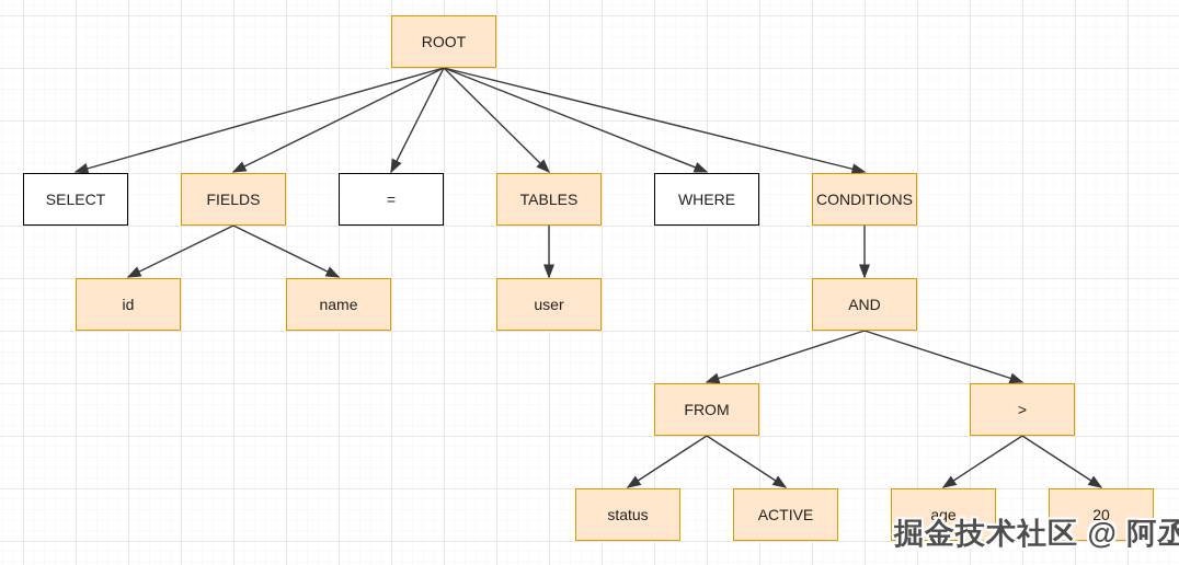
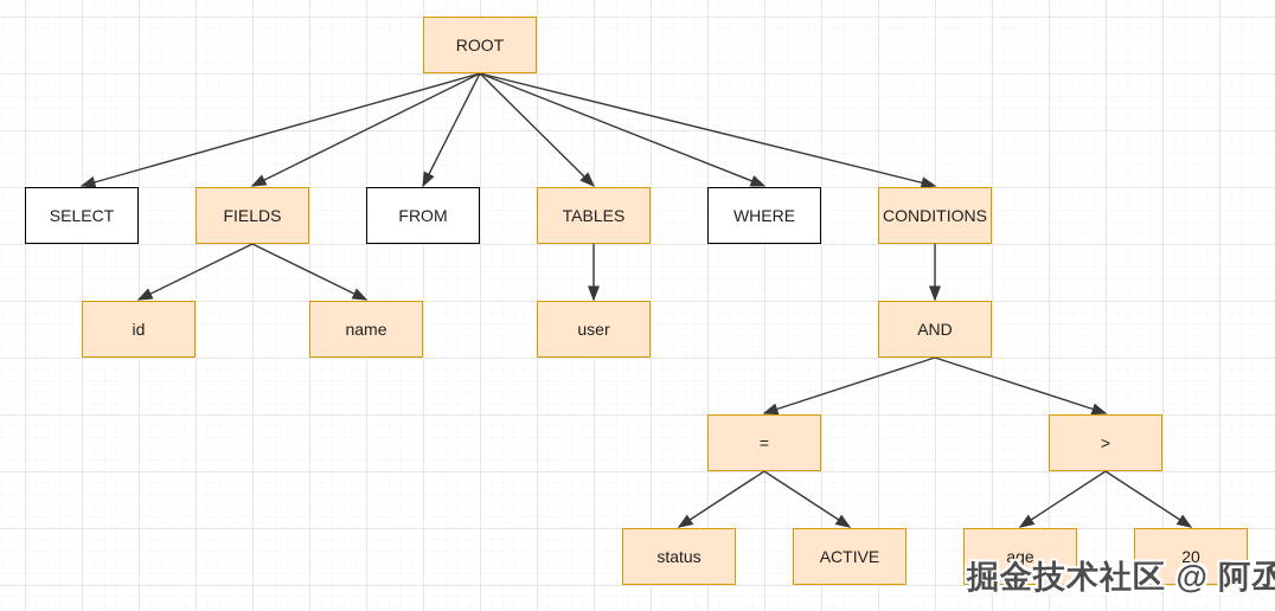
  ROOT
  SELECT
  FIELDS
- =
+ FROM
  TABLES
  WHERE
  CONDITIONS
  id
  name
  user
  AND
- FROM
+ =
  >
  status
  ACTIVE
  age
  20
  掘金技术社区 @ 阿丞
